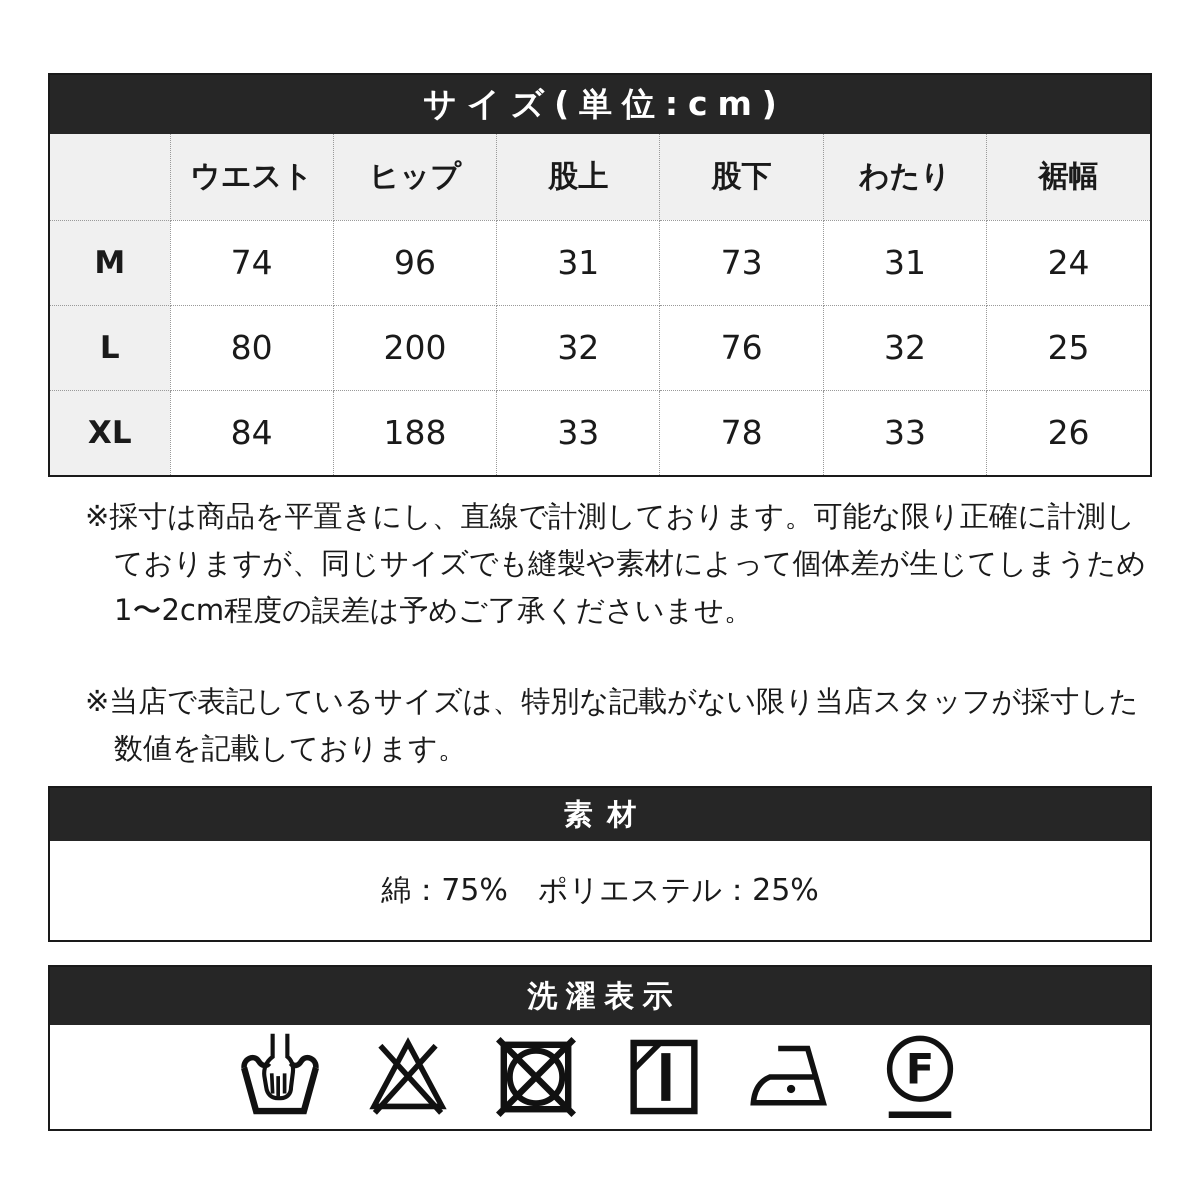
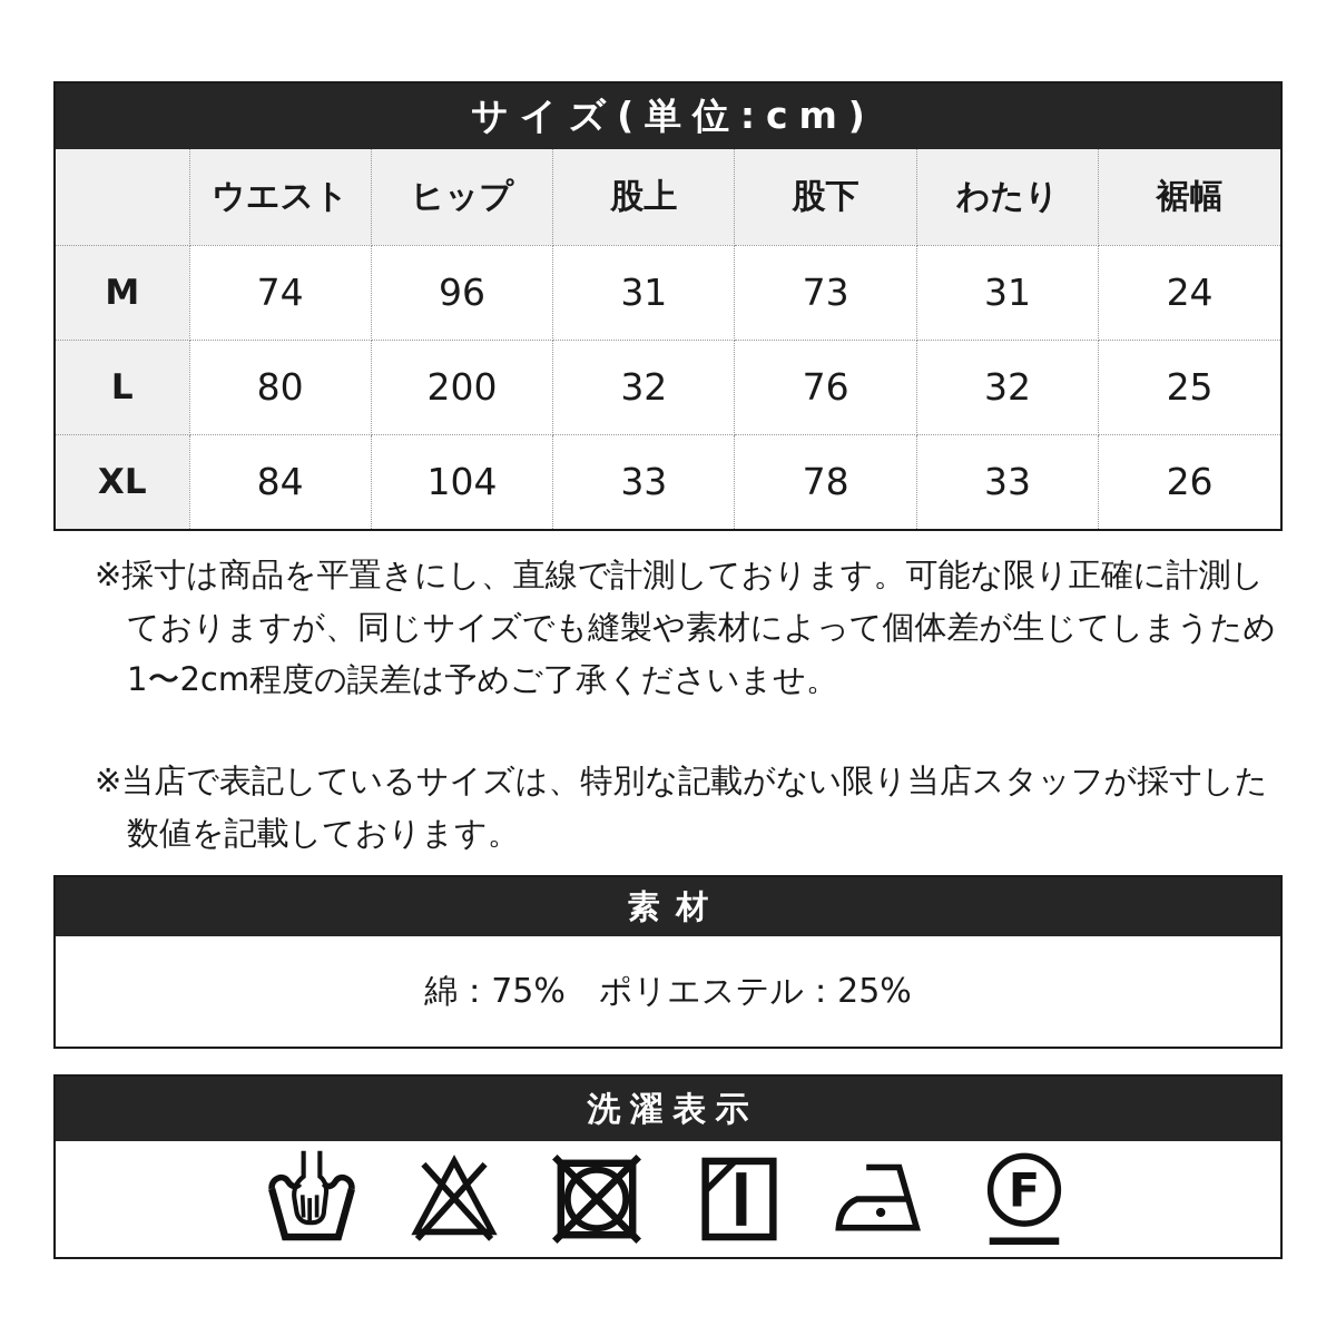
  サイズ(単位:cm)
  	ウエスト	ヒップ	股上	股下	わたり	裾幅
  M	74	96	31	73	31	24
  L	80	200	32	76	32	25
- XL	84	188	33	78	33	26
+ XL	84	104	33	78	33	26
  ※採寸は商品を平置きにし、直線で計測しております。可能な限り正確に計測し
  ておりますが、同じサイズでも縫製や素材によって個体差が生じてしまうため
  1〜2cm程度の誤差は予めご了承くださいませ。
  ※当店で表記しているサイズは、特別な記載がない限り当店スタッフが採寸した
  数値を記載しております。
  素材
  綿：75% ポリエステル：25%
  洗濯表示
  F
